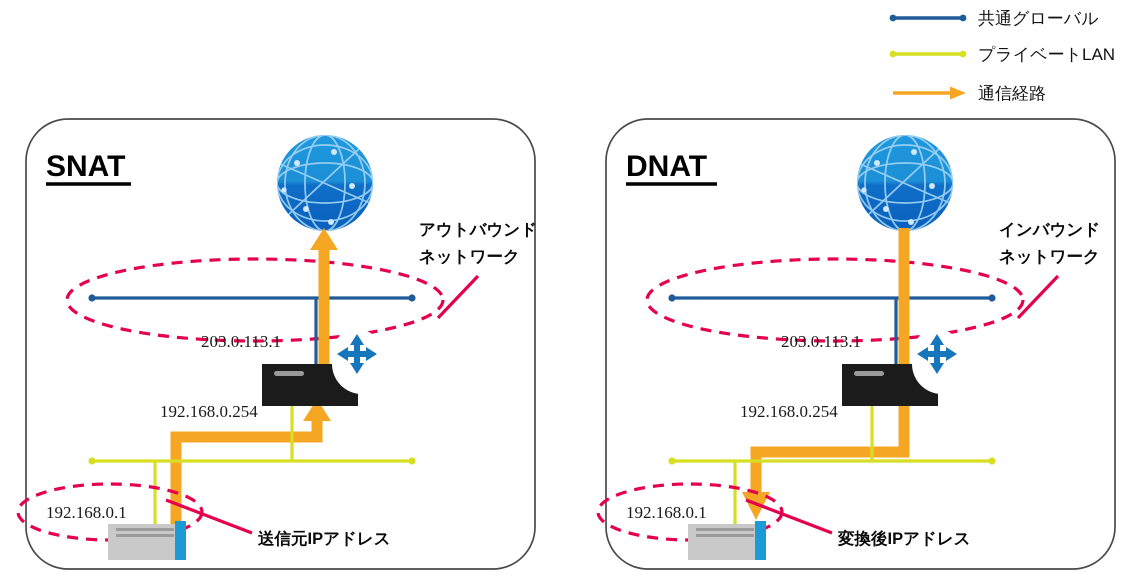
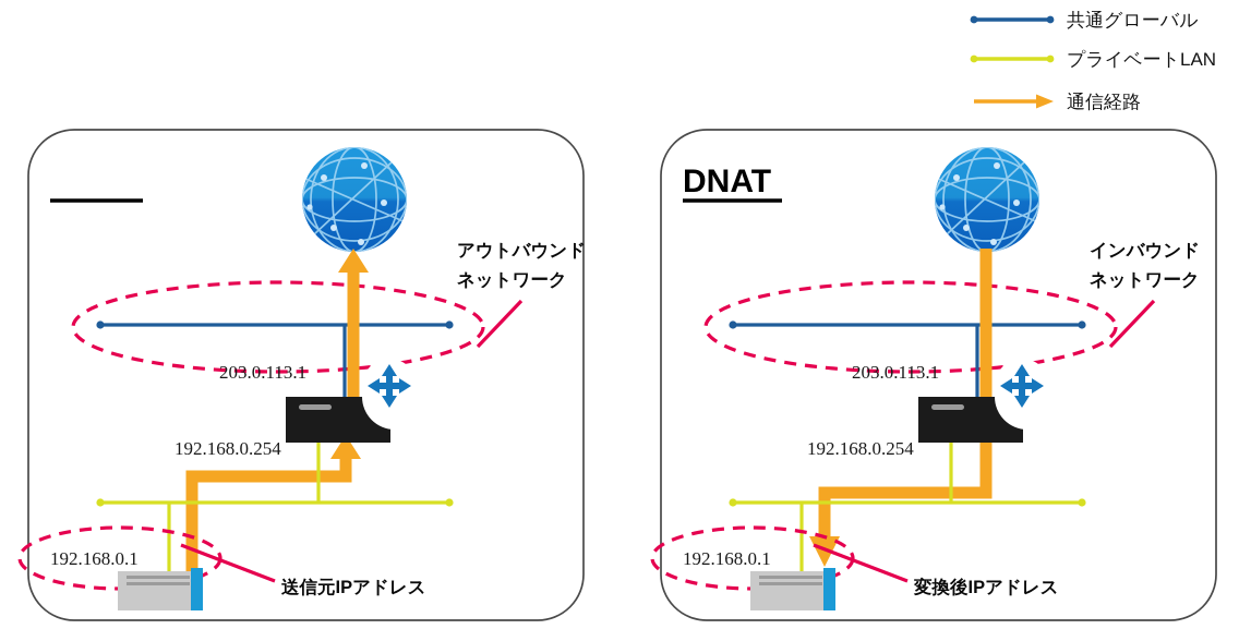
  共通グローバル
  プライベートLAN
  通信経路
- SNAT
  203.0.113.1
  192.168.0.254
  192.168.0.1
  アウトバウンド
  ネットワーク
  送信元IPアドレス
  DNAT
  203.0.113.1
  192.168.0.254
  192.168.0.1
  インバウンド
  ネットワーク
  変換後IPアドレス
